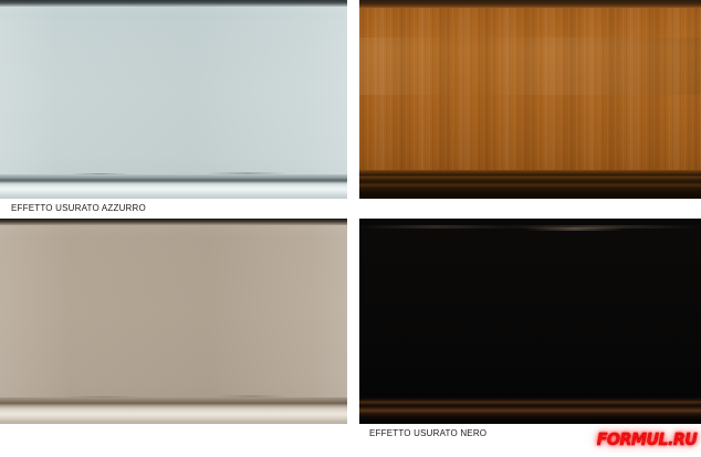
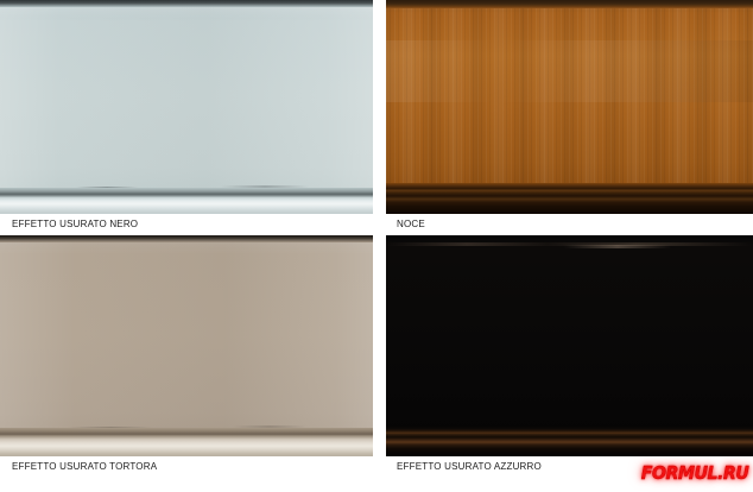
- EFFETTO USURATO AZZURRO
+ EFFETTO USURATO NERO
+ NOCE
+ EFFETTO USURATO TORTORA
- EFFETTO USURATO NERO
+ EFFETTO USURATO AZZURRO
  FORMUL.RU
